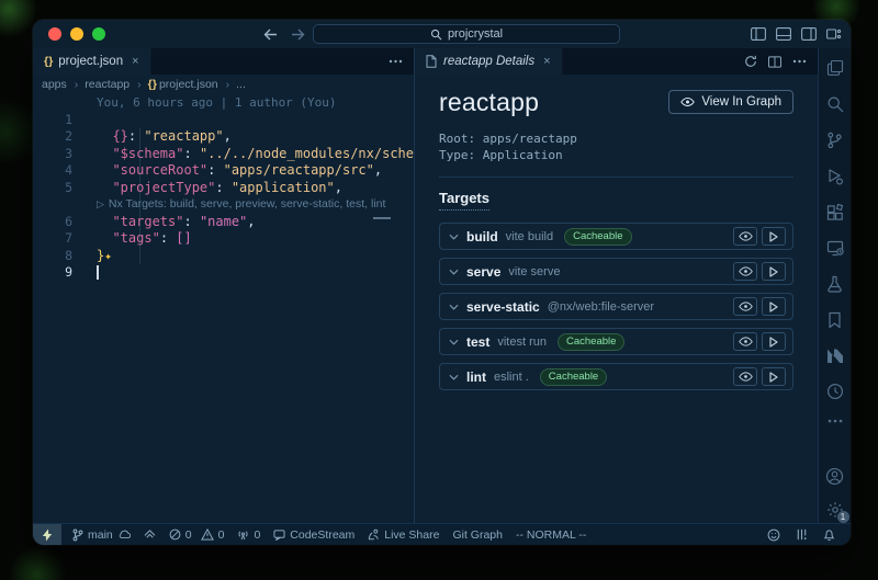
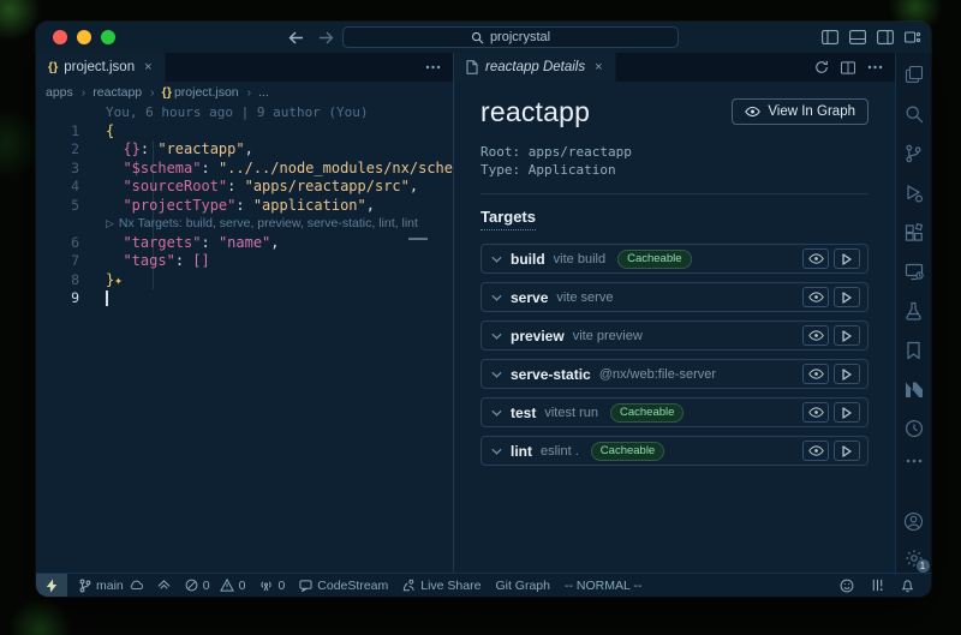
  projcrystal
  { }
  project.json
  ×
  apps
  reactapp
  { }
  project.json
  ...
- You, 6 hours ago | 1 author (You)
+ You, 6 hours ago | 9 author (You)
  1
+ {
  2
  {}: "reactapp",
  3
  "$schema": "../../node_modules/nx/sche
  4
  "sourceRoot": "apps/reactapp/src",
  5
  "projectType": "application",
- ▷ Nx Targets: build, serve, preview, serve-static, test, lint
+ ▷ Nx Targets: build, serve, preview, serve-static, lint, lint
  6
  "targets": "name",
  7
  "tags": []
  8
  }✦
  9
  reactapp Details
  ×
  reactapp
  View In Graph
  Root: apps/reactapp
  Type: Application
  Targets
  build
  vite build
  Cacheable
  serve
  vite serve
+ preview
+ vite preview
  serve-static
  @nx/web:file-server
  test
  vitest run
  Cacheable
  lint
  eslint .
  Cacheable
  1
  main
  0
  0
  0
  CodeStream
  Live Share
  Git Graph
  -- NORMAL --
